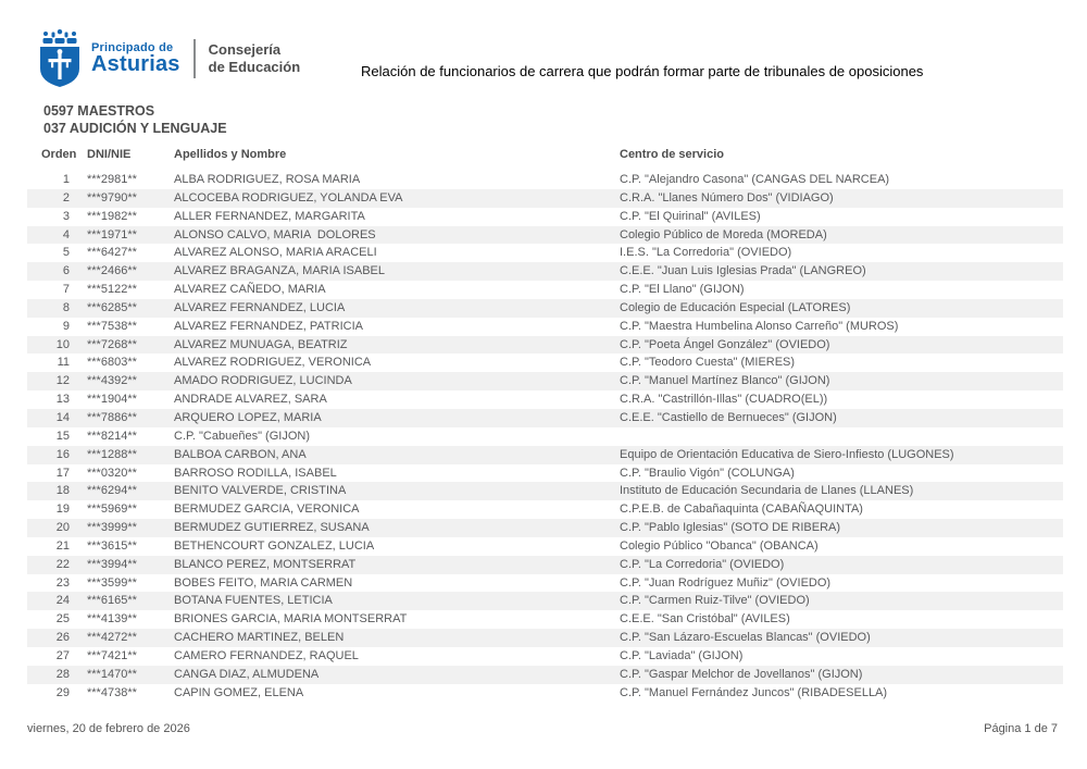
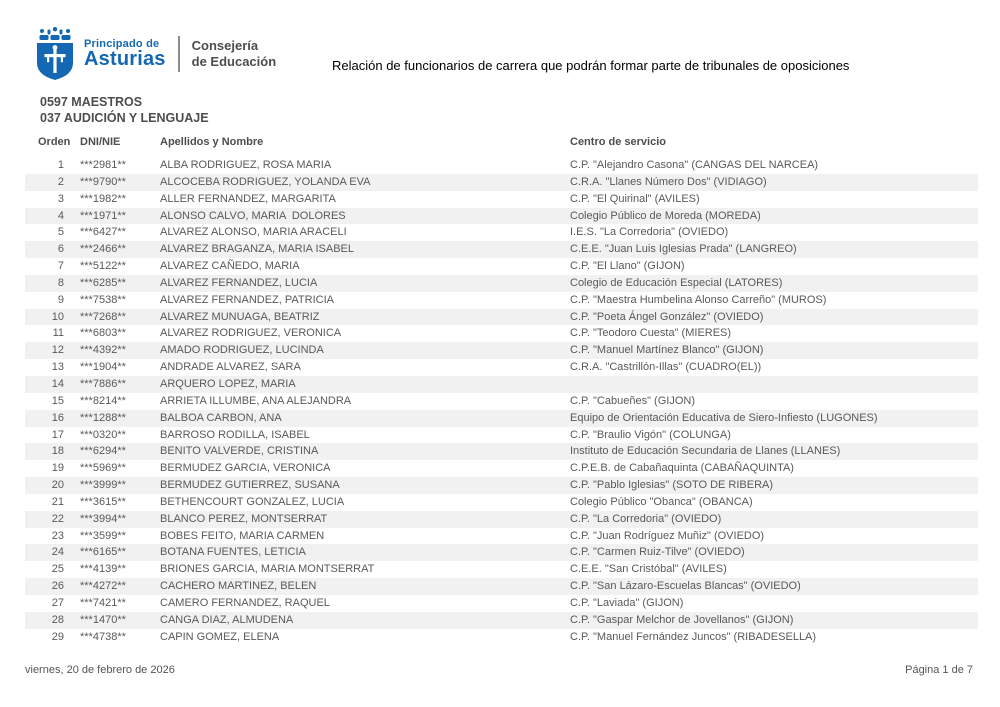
  Principado de
  Asturias
  Consejería
  de Educación
  Relación de funcionarios de carrera que podrán formar parte de tribunales de oposiciones
  0597 MAESTROS
  037 AUDICIÓN Y LENGUAJE
  Orden
  DNI/NIE
  Apellidos y Nombre
  Centro de servicio
  1
  ***2981**
  ALBA RODRIGUEZ, ROSA MARIA
  C.P. "Alejandro Casona" (CANGAS DEL NARCEA)
  2
  ***9790**
  ALCOCEBA RODRIGUEZ, YOLANDA EVA
  C.R.A. "Llanes Número Dos" (VIDIAGO)
  3
  ***1982**
  ALLER FERNANDEZ, MARGARITA
  C.P. "El Quirinal" (AVILES)
  4
  ***1971**
  ALONSO CALVO, MARIA DOLORES
  Colegio Público de Moreda (MOREDA)
  5
  ***6427**
  ALVAREZ ALONSO, MARIA ARACELI
  I.E.S. "La Corredoria" (OVIEDO)
  6
  ***2466**
  ALVAREZ BRAGANZA, MARIA ISABEL
  C.E.E. "Juan Luis Iglesias Prada" (LANGREO)
  7
  ***5122**
  ALVAREZ CAÑEDO, MARIA
  C.P. "El Llano" (GIJON)
  8
  ***6285**
  ALVAREZ FERNANDEZ, LUCIA
  Colegio de Educación Especial (LATORES)
  9
  ***7538**
  ALVAREZ FERNANDEZ, PATRICIA
  C.P. "Maestra Humbelina Alonso Carreño" (MUROS)
  10
  ***7268**
  ALVAREZ MUNUAGA, BEATRIZ
  C.P. "Poeta Ángel González" (OVIEDO)
  11
  ***6803**
  ALVAREZ RODRIGUEZ, VERONICA
  C.P. "Teodoro Cuesta" (MIERES)
  12
  ***4392**
  AMADO RODRIGUEZ, LUCINDA
  C.P. "Manuel Martínez Blanco" (GIJON)
  13
  ***1904**
  ANDRADE ALVAREZ, SARA
  C.R.A. "Castrillón-Illas" (CUADRO(EL))
  14
  ***7886**
  ARQUERO LOPEZ, MARIA
- C.E.E. "Castiello de Bernueces" (GIJON)
  15
  ***8214**
+ ARRIETA ILLUMBE, ANA ALEJANDRA
  C.P. "Cabueñes" (GIJON)
  16
  ***1288**
  BALBOA CARBON, ANA
  Equipo de Orientación Educativa de Siero-Infiesto (LUGONES)
  17
  ***0320**
  BARROSO RODILLA, ISABEL
  C.P. "Braulio Vigón" (COLUNGA)
  18
  ***6294**
  BENITO VALVERDE, CRISTINA
  Instituto de Educación Secundaria de Llanes (LLANES)
  19
  ***5969**
  BERMUDEZ GARCIA, VERONICA
  C.P.E.B. de Cabañaquinta (CABAÑAQUINTA)
  20
  ***3999**
  BERMUDEZ GUTIERREZ, SUSANA
  C.P. "Pablo Iglesias" (SOTO DE RIBERA)
  21
  ***3615**
  BETHENCOURT GONZALEZ, LUCIA
  Colegio Público "Obanca" (OBANCA)
  22
  ***3994**
  BLANCO PEREZ, MONTSERRAT
  C.P. "La Corredoria" (OVIEDO)
  23
  ***3599**
  BOBES FEITO, MARIA CARMEN
  C.P. "Juan Rodríguez Muñiz" (OVIEDO)
  24
  ***6165**
  BOTANA FUENTES, LETICIA
  C.P. "Carmen Ruiz-Tilve" (OVIEDO)
  25
  ***4139**
  BRIONES GARCIA, MARIA MONTSERRAT
  C.E.E. "San Cristóbal" (AVILES)
  26
  ***4272**
  CACHERO MARTINEZ, BELEN
  C.P. "San Lázaro-Escuelas Blancas" (OVIEDO)
  27
  ***7421**
  CAMERO FERNANDEZ, RAQUEL
  C.P. "Laviada" (GIJON)
  28
  ***1470**
  CANGA DIAZ, ALMUDENA
  C.P. "Gaspar Melchor de Jovellanos" (GIJON)
  29
  ***4738**
  CAPIN GOMEZ, ELENA
  C.P. "Manuel Fernández Juncos" (RIBADESELLA)
  viernes, 20 de febrero de 2026
  Página 1 de 7
